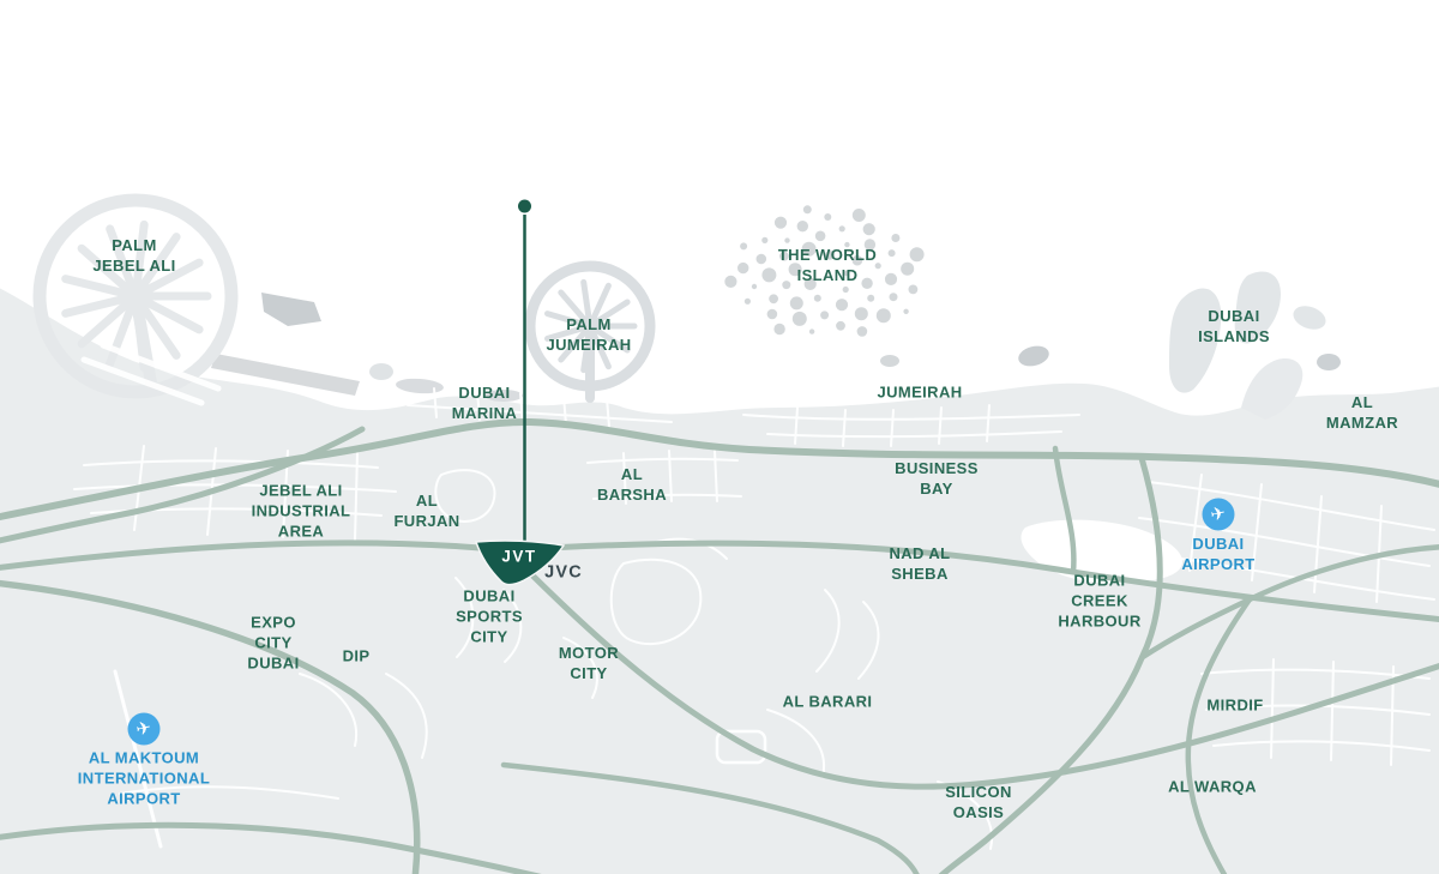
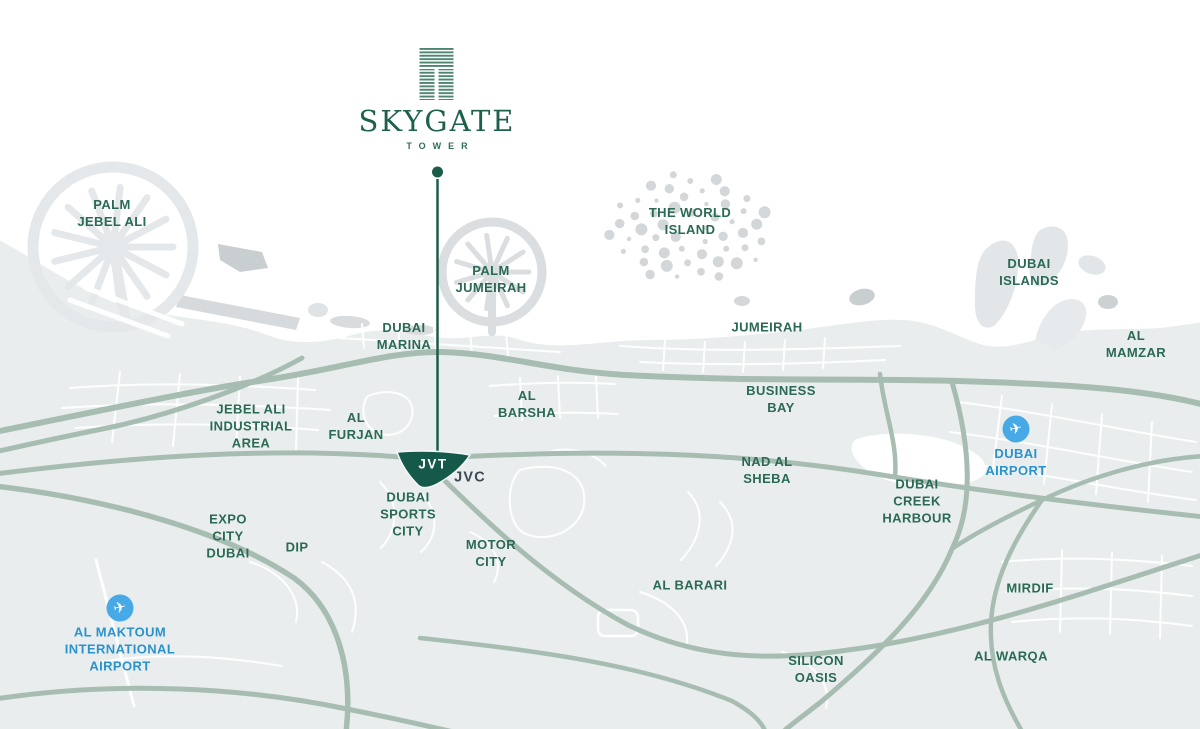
  PALM
  JEBEL ALI
  THE WORLD
  ISLAND
  PALM
  JUMEIRAH
  DUBAI
  ISLANDS
  DUBAI
  MARINA
  JUMEIRAH
  AL
  MAMZAR
  JEBEL ALI
  INDUSTRIAL
  AREA
  AL
  FURJAN
  AL
  BARSHA
  BUSINESS
  BAY
  NAD AL
  SHEBA
  DUBAI
  CREEK
  HARBOUR
  JVC
  DUBAI
  SPORTS
  CITY
  EXPO
  CITY
  DUBAI
  DIP
  MOTOR
  CITY
  AL BARARI
  MIRDIF
  AL WARQA
  SILICON
  OASIS
  DUBAI
  AIRPORT
  AL MAKTOUM
  INTERNATIONAL
  AIRPORT
  JVT
+ SKYGATE
+ TOWER
